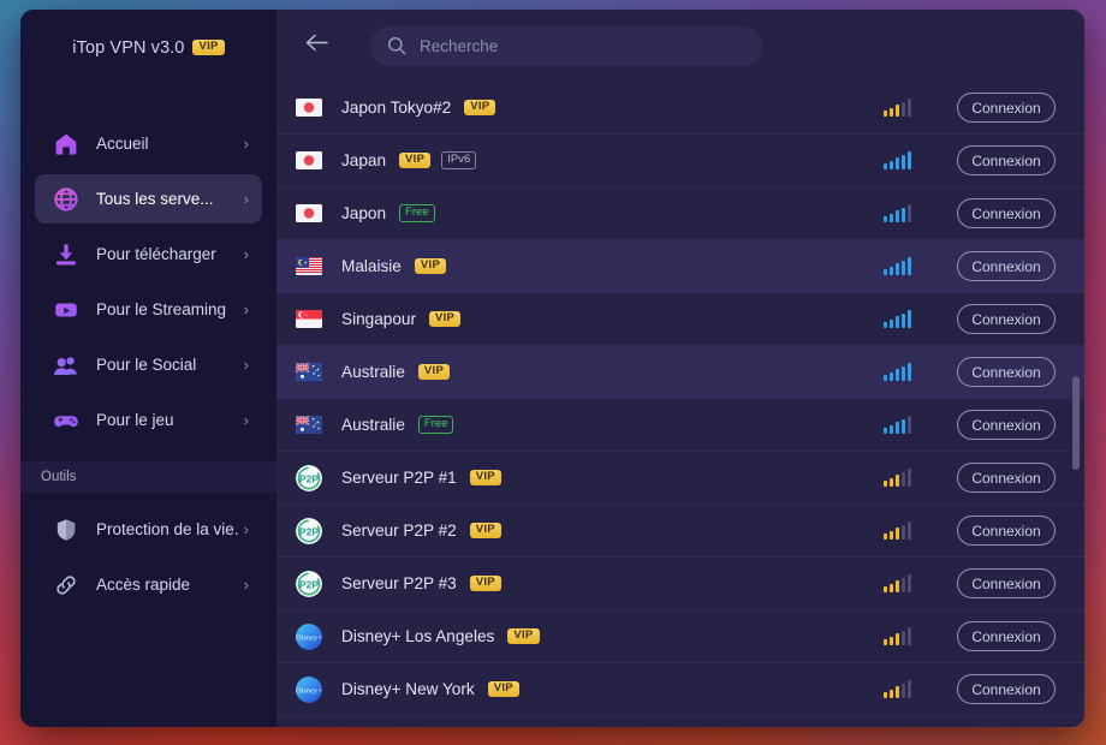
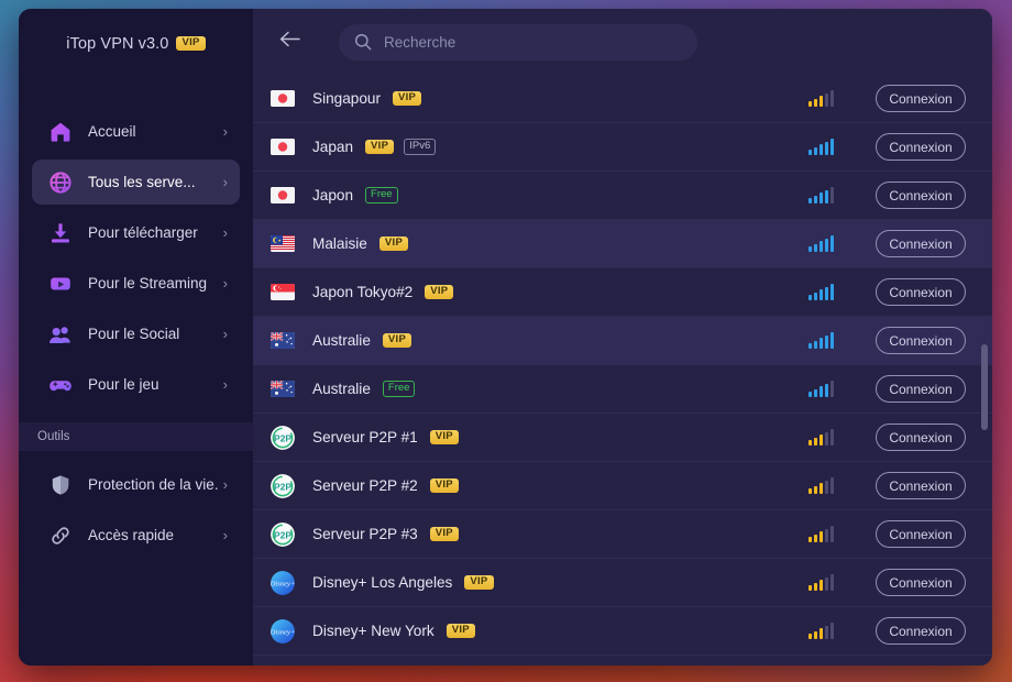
  iTop VPN v3.0
  VIP
  Accueil
  ›
  Tous les serve...
  ›
  Pour télécharger
  ›
  Pour le Streaming
  ›
  Pour le Social
  ›
  Pour le jeu
  ›
  Outils
  Protection de la vie.
  ›
  Accès rapide
  ›
  Recherche
- Japon Tokyo#2
+ Singapour
  VIP
  Connexion
  Japan
  VIP
  IPv6
  Connexion
  Japon
  Free
  Connexion
  Malaisie
  VIP
  Connexion
- Singapour
+ Japon Tokyo#2
  VIP
  Connexion
  Australie
  VIP
  Connexion
  Australie
  Free
  Connexion
  P2P
  Serveur P2P #1
  VIP
  Connexion
  P2P
  Serveur P2P #2
  VIP
  Connexion
  P2P
  Serveur P2P #3
  VIP
  Connexion
  Disney+ Los Angeles
  VIP
  Connexion
  Disney+ New York
  VIP
  Connexion
